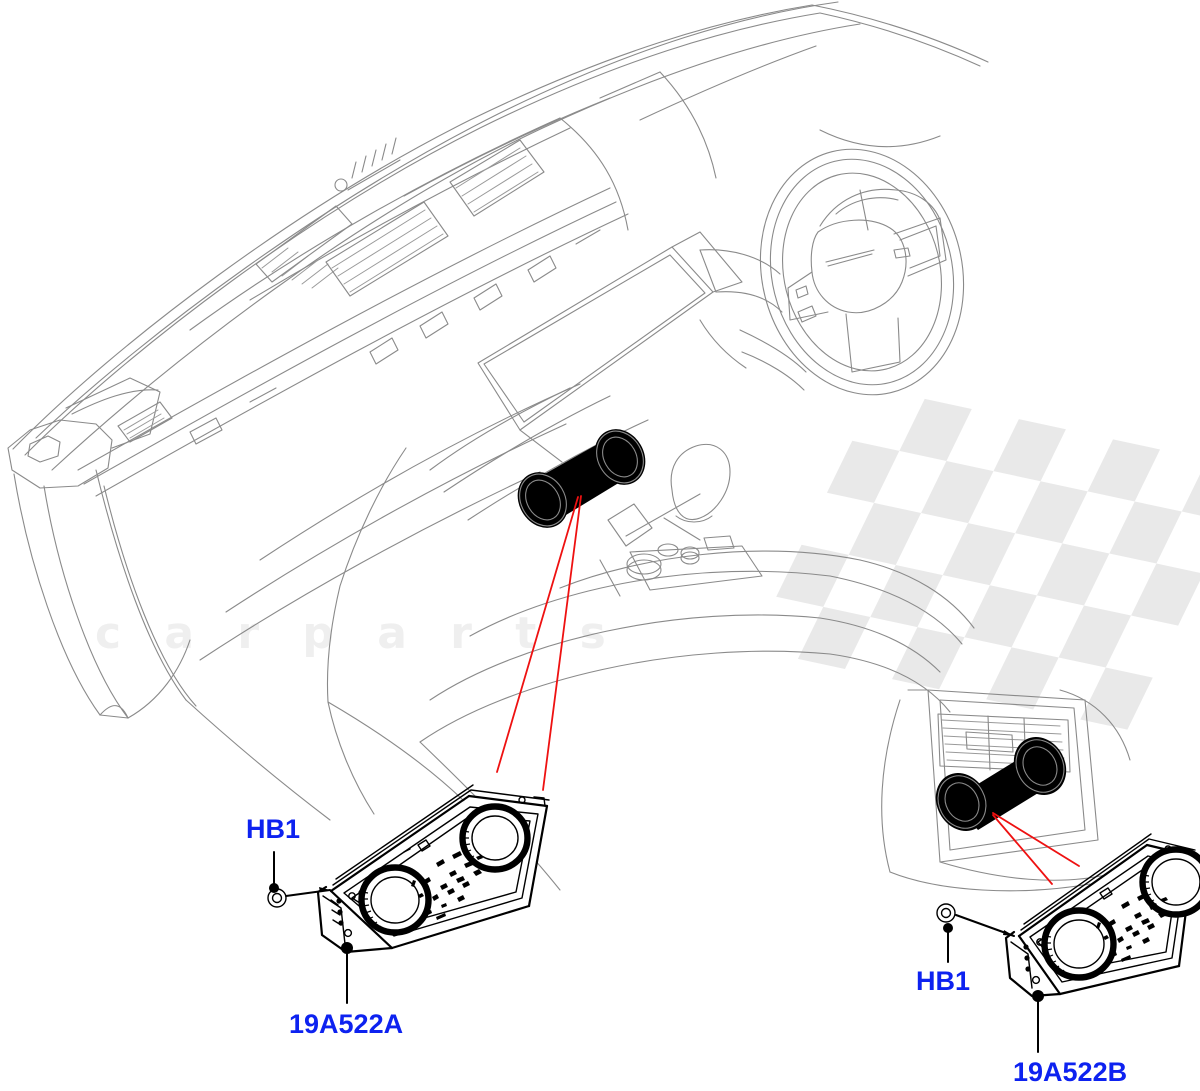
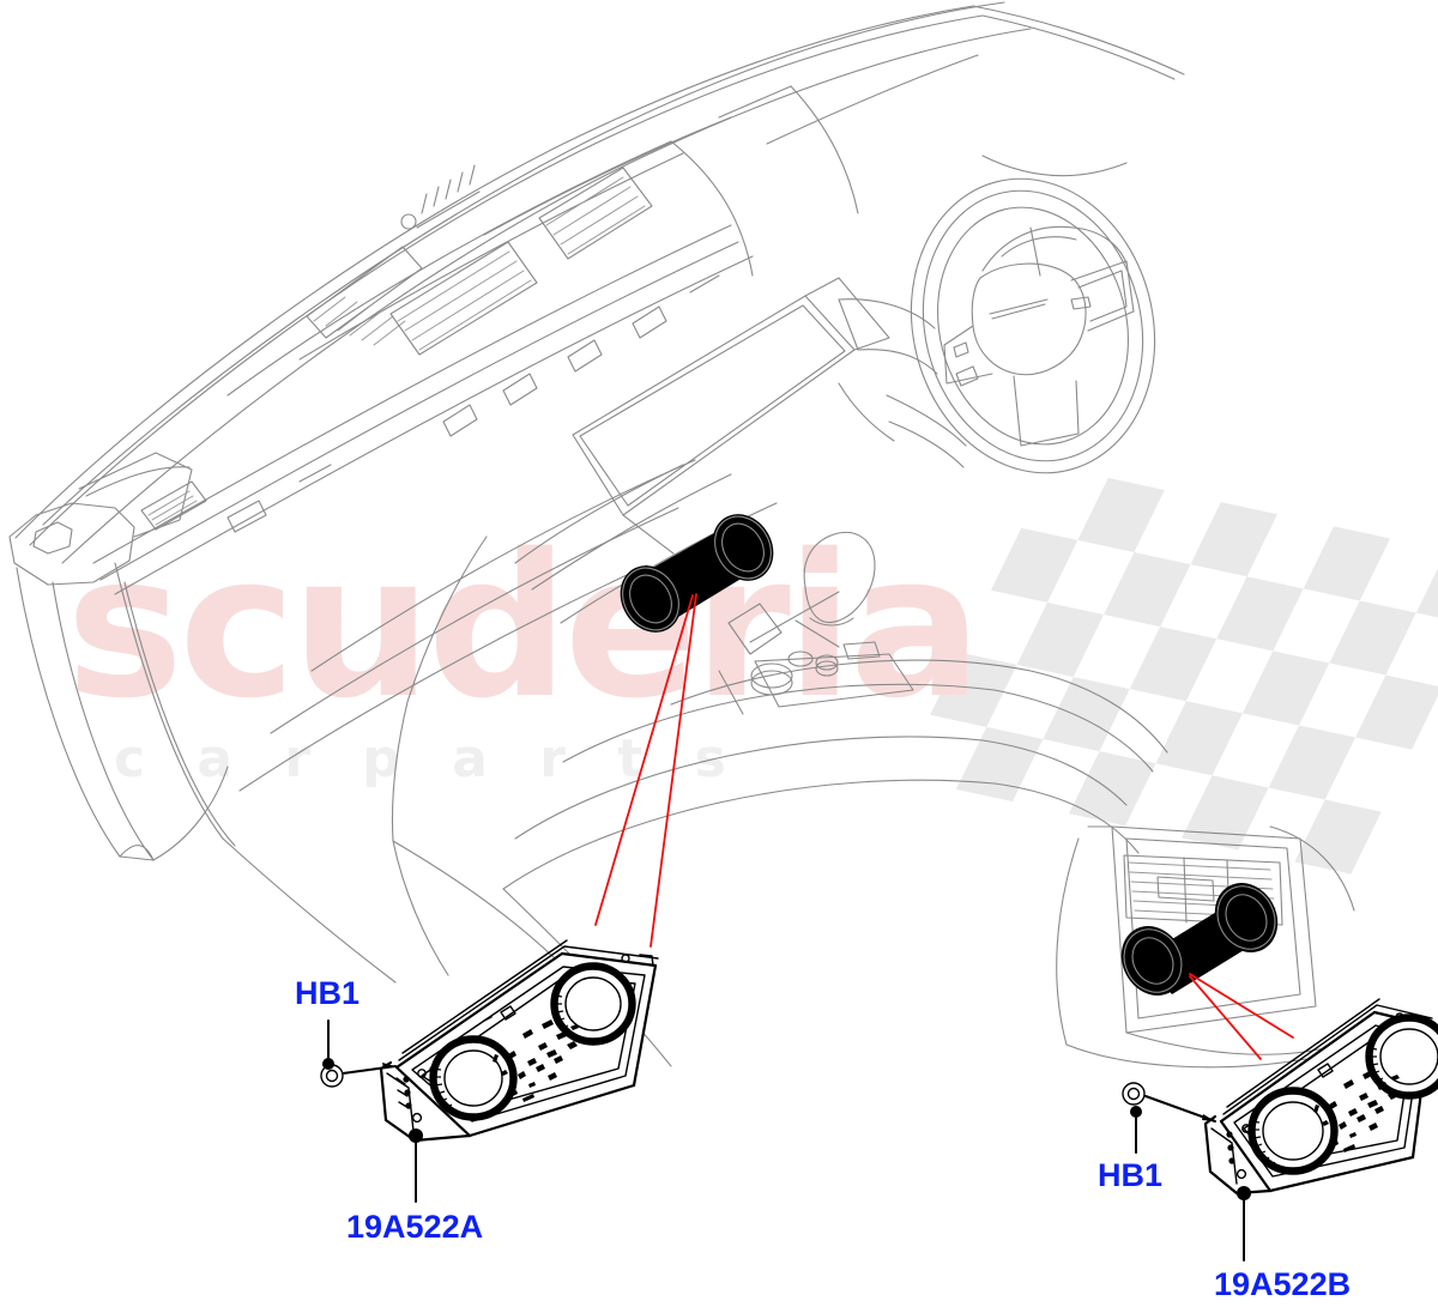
+ scuderia
  c a r p a r t s
  HB1
  19A522A
  HB1
  19A522B
